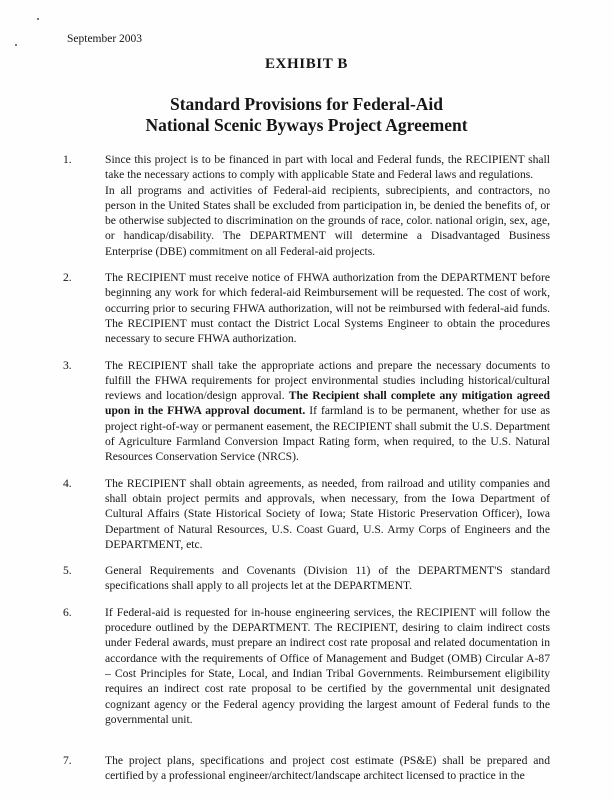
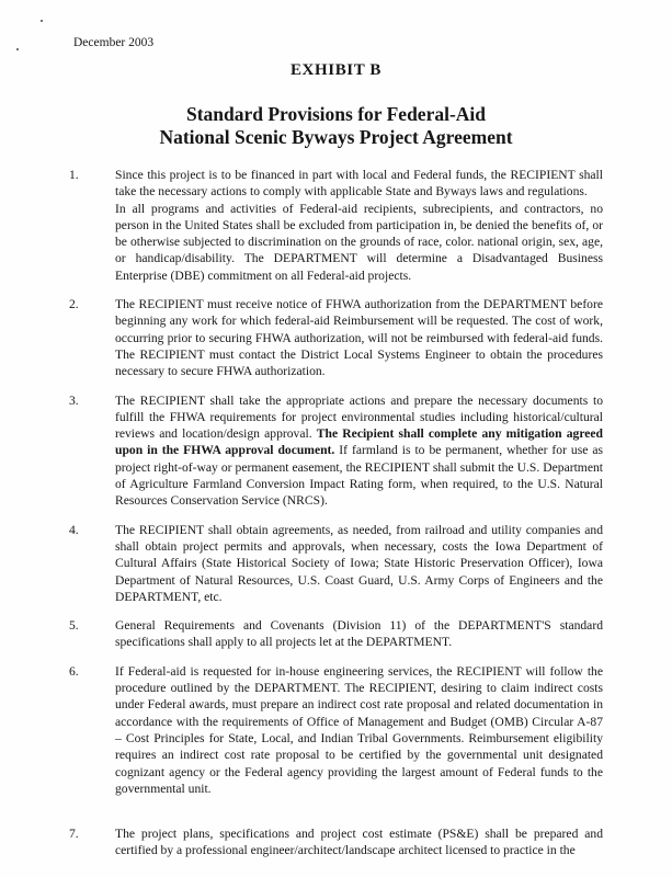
- September 2003
+ December 2003
  EXHIBIT B
  Standard Provisions for Federal-Aid
  National Scenic Byways Project Agreement
  1.
- Since this project is to be financed in part with local and Federal funds, the RECIPIENT shall take the necessary actions to comply with applicable State and Federal laws and regulations.
+ Since this project is to be financed in part with local and Federal funds, the RECIPIENT shall take the necessary actions to comply with applicable State and Byways laws and regulations.
  In all programs and activities of Federal-aid recipients, subrecipients, and contractors, no person in the United States shall be excluded from participation in, be denied the benefits of, or be otherwise subjected to discrimination on the grounds of race, color. national origin, sex, age, or handicap/disability. The DEPARTMENT will determine a Disadvantaged Business Enterprise (DBE) commitment on all Federal-aid projects.
  2.
  The RECIPIENT must receive notice of FHWA authorization from the DEPARTMENT before beginning any work for which federal-aid Reimbursement will be requested. The cost of work, occurring prior to securing FHWA authorization, will not be reimbursed with federal-aid funds. The RECIPIENT must contact the District Local Systems Engineer to obtain the procedures necessary to secure FHWA authorization.
  3.
  The RECIPIENT shall take the appropriate actions and prepare the necessary documents to fulfill the FHWA requirements for project environmental studies including historical/cultural reviews and location/design approval. The Recipient shall complete any mitigation agreed upon in the FHWA approval document. If farmland is to be permanent, whether for use as project right-of-way or permanent easement, the RECIPIENT shall submit the U.S. Department of Agriculture Farmland Conversion Impact Rating form, when required, to the U.S. Natural Resources Conservation Service (NRCS).
  4.
- The RECIPIENT shall obtain agreements, as needed, from railroad and utility companies and shall obtain project permits and approvals, when necessary, from the Iowa Department of Cultural Affairs (State Historical Society of Iowa; State Historic Preservation Officer), Iowa Department of Natural Resources, U.S. Coast Guard, U.S. Army Corps of Engineers and the DEPARTMENT, etc.
+ The RECIPIENT shall obtain agreements, as needed, from railroad and utility companies and shall obtain project permits and approvals, when necessary, costs the Iowa Department of Cultural Affairs (State Historical Society of Iowa; State Historic Preservation Officer), Iowa Department of Natural Resources, U.S. Coast Guard, U.S. Army Corps of Engineers and the DEPARTMENT, etc.
  5.
  General Requirements and Covenants (Division 11) of the DEPARTMENT'S standard specifications shall apply to all projects let at the DEPARTMENT.
  6.
  If Federal-aid is requested for in-house engineering services, the RECIPIENT will follow the procedure outlined by the DEPARTMENT. The RECIPIENT, desiring to claim indirect costs under Federal awards, must prepare an indirect cost rate proposal and related documentation in accordance with the requirements of Office of Management and Budget (OMB) Circular A-87 – Cost Principles for State, Local, and Indian Tribal Governments. Reimbursement eligibility requires an indirect cost rate proposal to be certified by the governmental unit designated cognizant agency or the Federal agency providing the largest amount of Federal funds to the governmental unit.
  7.
  The project plans, specifications and project cost estimate (PS&E) shall be prepared and certified by a professional engineer/architect/landscape architect licensed to practice in the
